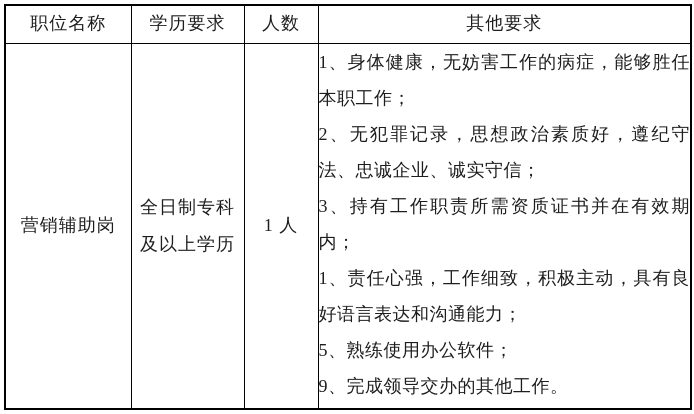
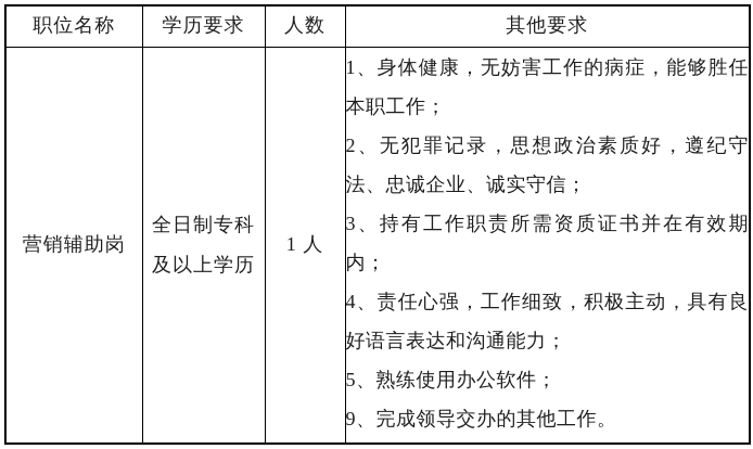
  职位名称	学历要求	人数	其他要求
- 营销辅助岗	全日制专科及以上学历	1 人	1、身体健康，无妨害工作的病症，能够胜任本职工作； 2、无犯罪记录，思想政治素质好，遵纪守法、忠诚企业、诚实守信； 3、持有工作职责所需资质证书并在有效期内； 1、责任心强，工作细致，积极主动，具有良好语言表达和沟通能力； 5、熟练使用办公软件； 9、完成领导交办的其他工作。
+ 营销辅助岗	全日制专科及以上学历	1 人	1、身体健康，无妨害工作的病症，能够胜任本职工作； 2、无犯罪记录，思想政治素质好，遵纪守法、忠诚企业、诚实守信； 3、持有工作职责所需资质证书并在有效期内； 4、责任心强，工作细致，积极主动，具有良好语言表达和沟通能力； 5、熟练使用办公软件； 9、完成领导交办的其他工作。
